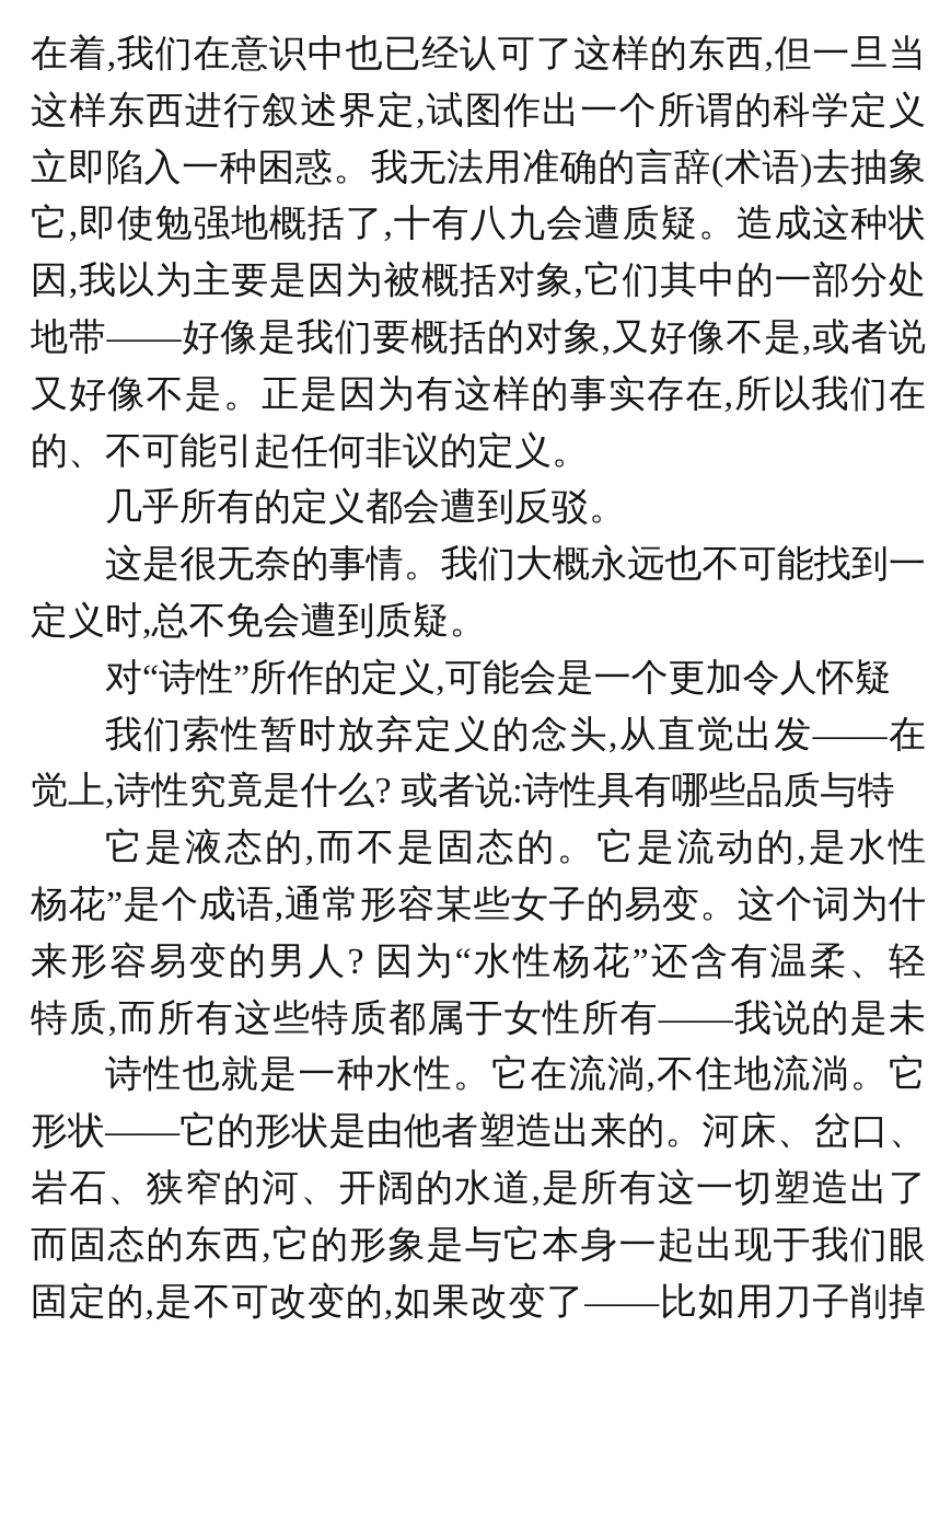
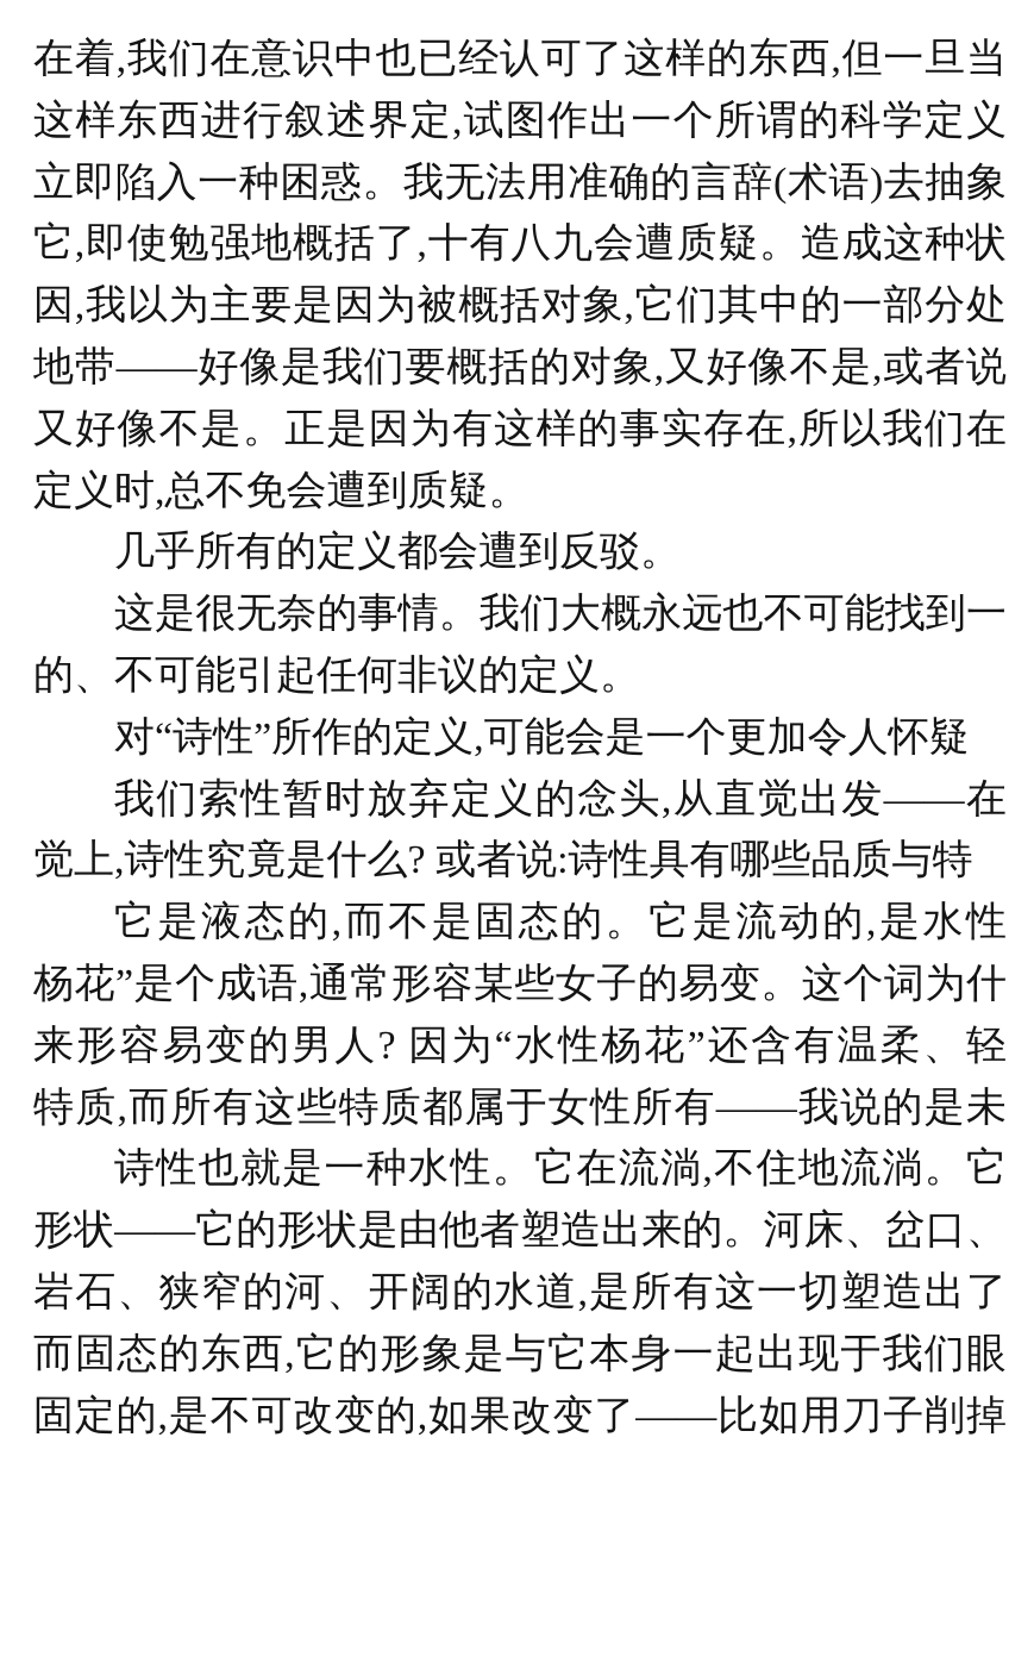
  在着,我们在意识中也已经认可了这样的东西,但一旦当
  这样东西进行叙述界定,试图作出一个所谓的科学定义
  立即陷入一种困惑。我无法用准确的言辞(术语)去抽象
  它,即使勉强地概括了,十有八九会遭质疑。造成这种状
  因,我以为主要是因为被概括对象,它们其中的一部分处
  地带——好像是我们要概括的对象,又好像不是,或者说
  又好像不是。正是因为有这样的事实存在,所以我们在
- 的、不可能引起任何非议的定义。
+ 定义时,总不免会遭到质疑。
  几乎所有的定义都会遭到反驳。
  这是很无奈的事情。我们大概永远也不可能找到一
- 定义时,总不免会遭到质疑。
+ 的、不可能引起任何非议的定义。
  对“诗性”所作的定义,可能会是一个更加令人怀疑
  我们索性暂时放弃定义的念头,从直觉出发——在
  觉上,诗性究竟是什么? 或者说:诗性具有哪些品质与特
  它是液态的,而不是固态的。它是流动的,是水性
  杨花”是个成语,通常形容某些女子的易变。这个词为什
  来形容易变的男人? 因为“水性杨花”还含有温柔、轻
  特质,而所有这些特质都属于女性所有——我说的是未
  诗性也就是一种水性。它在流淌,不住地流淌。它
  形状——它的形状是由他者塑造出来的。河床、岔口、
  岩石、狭窄的河、开阔的水道,是所有这一切塑造出了
  而固态的东西,它的形象是与它本身一起出现于我们眼
  固定的,是不可改变的,如果改变了——比如用刀子削掉
